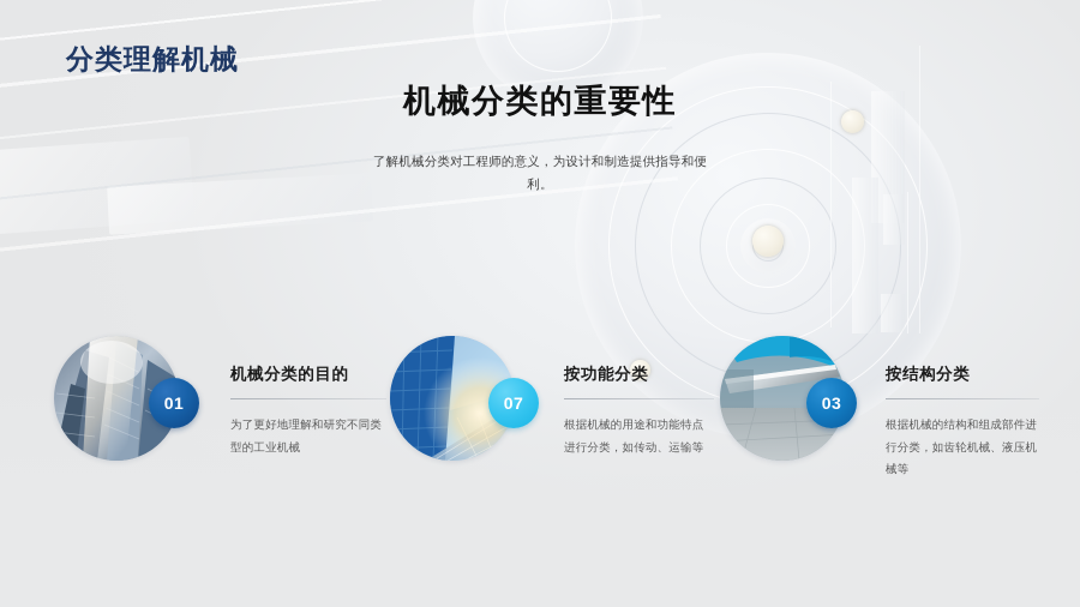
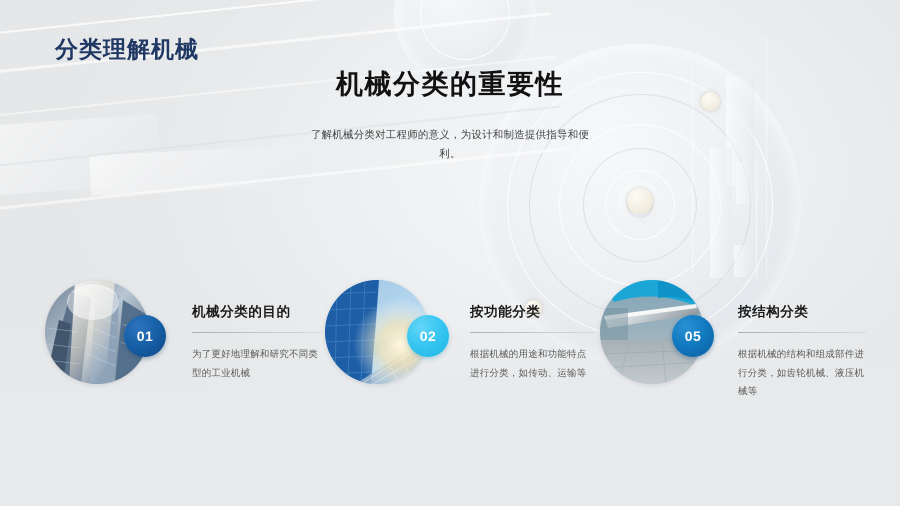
  分类理解机械
  机械分类的重要性
  了解机械分类对工程师的意义，为设计和制造提供指导和便利。
  01
  机械分类的目的
  为了更好地理解和研究不同类型的工业机械
- 07
+ 02
  按功能分类
  根据机械的用途和功能特点进行分类，如传动、运输等
- 03
+ 05
  按结构分类
  根据机械的结构和组成部件进行分类，如齿轮机械、液压机械等
